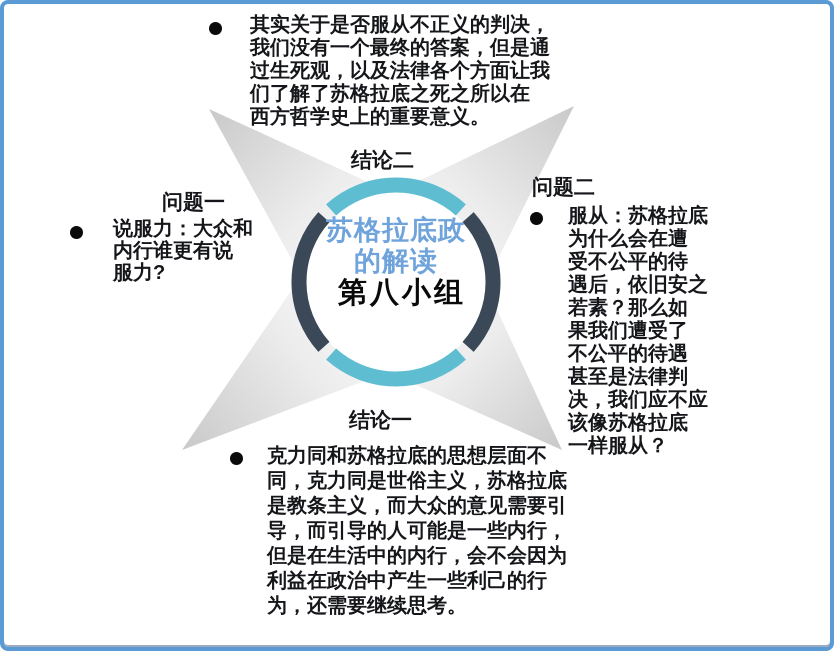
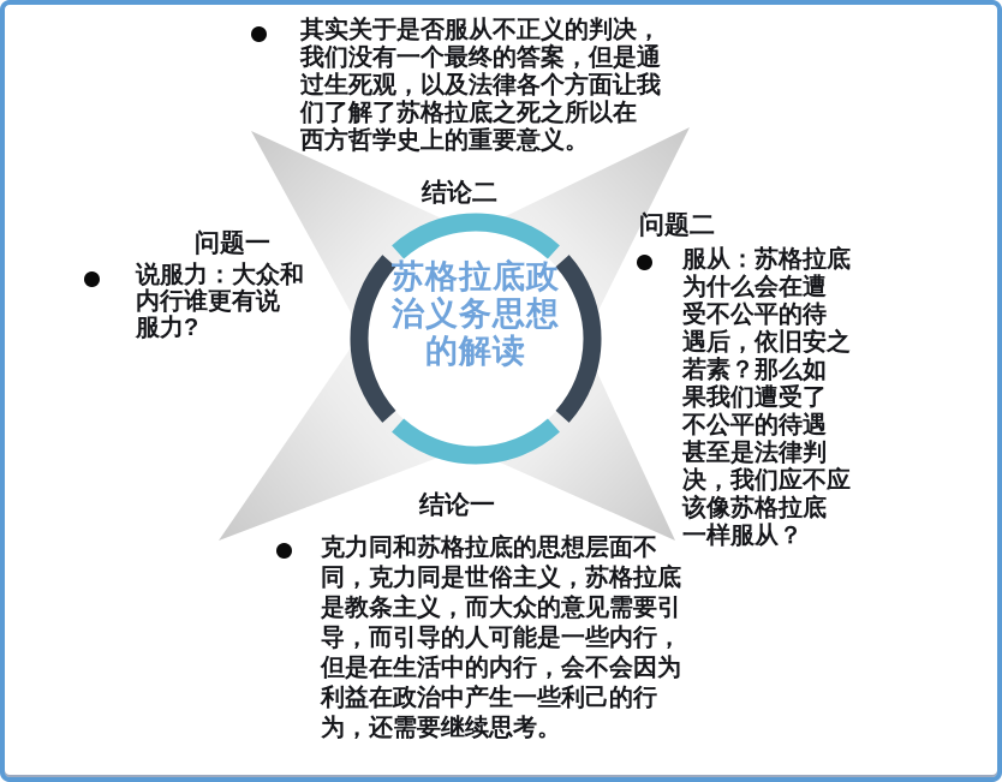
  苏格拉底政
+ 治义务思想
  的解读
- 第八小组
  结论二
  问题一
  问题二
  结论一
  其实关于是否服从不正义的判决，
  我们没有一个最终的答案，但是通
  过生死观，以及法律各个方面让我
  们了解了苏格拉底之死之所以在
  西方哲学史上的重要意义。
  说服力：大众和
  内行谁更有说
  服力?
  服从：苏格拉底
  为什么会在遭
  受不公平的待
  遇后，依旧安之
  若素？那么如
  果我们遭受了
  不公平的待遇
  甚至是法律判
  决，我们应不应
  该像苏格拉底
  一样服从？
  克力同和苏格拉底的思想层面不
  同，克力同是世俗主义，苏格拉底
  是教条主义，而大众的意见需要引
  导，而引导的人可能是一些内行，
  但是在生活中的内行，会不会因为
  利益在政治中产生一些利己的行
  为，还需要继续思考。
